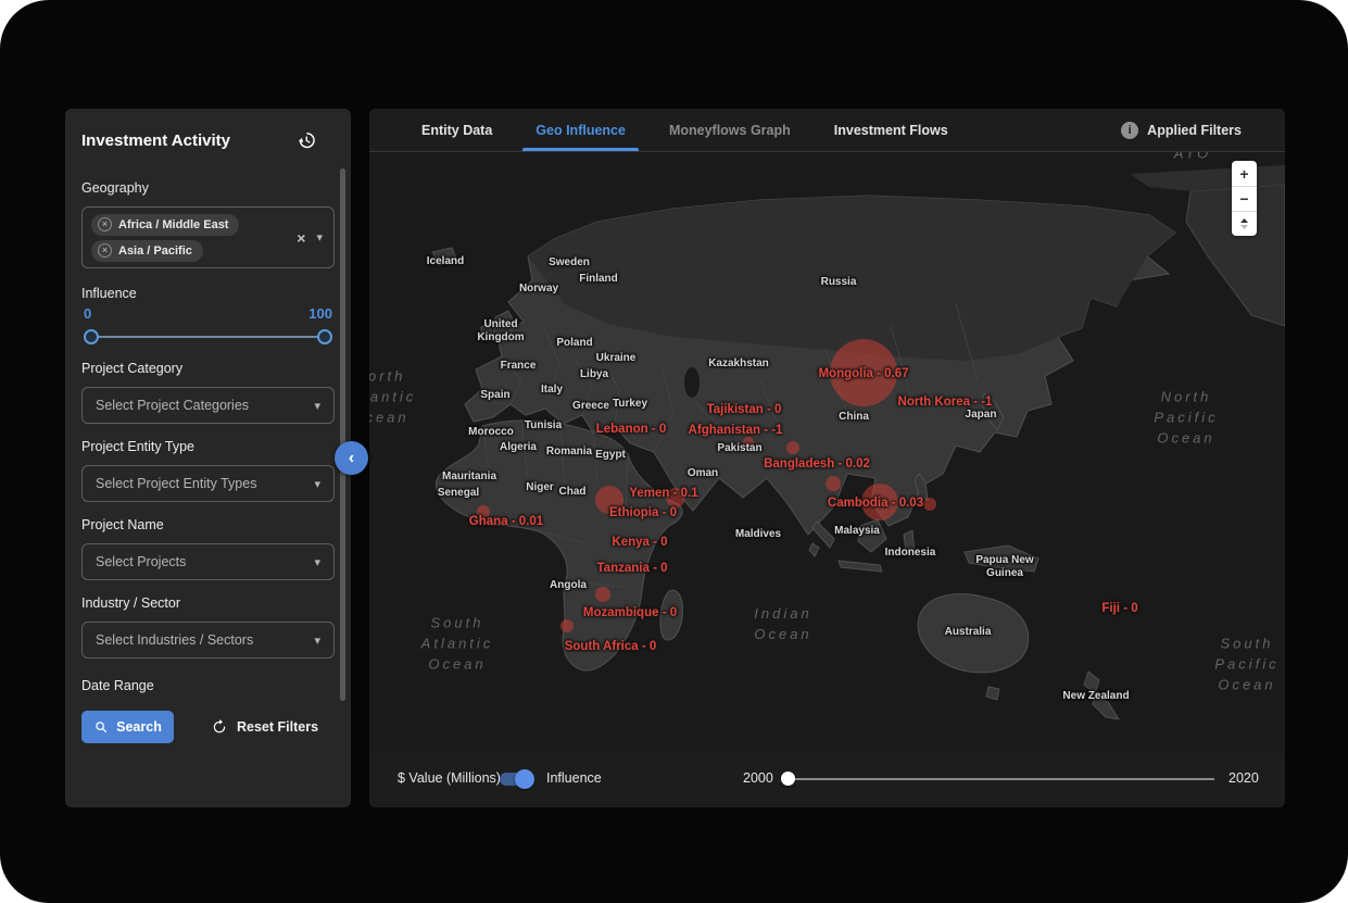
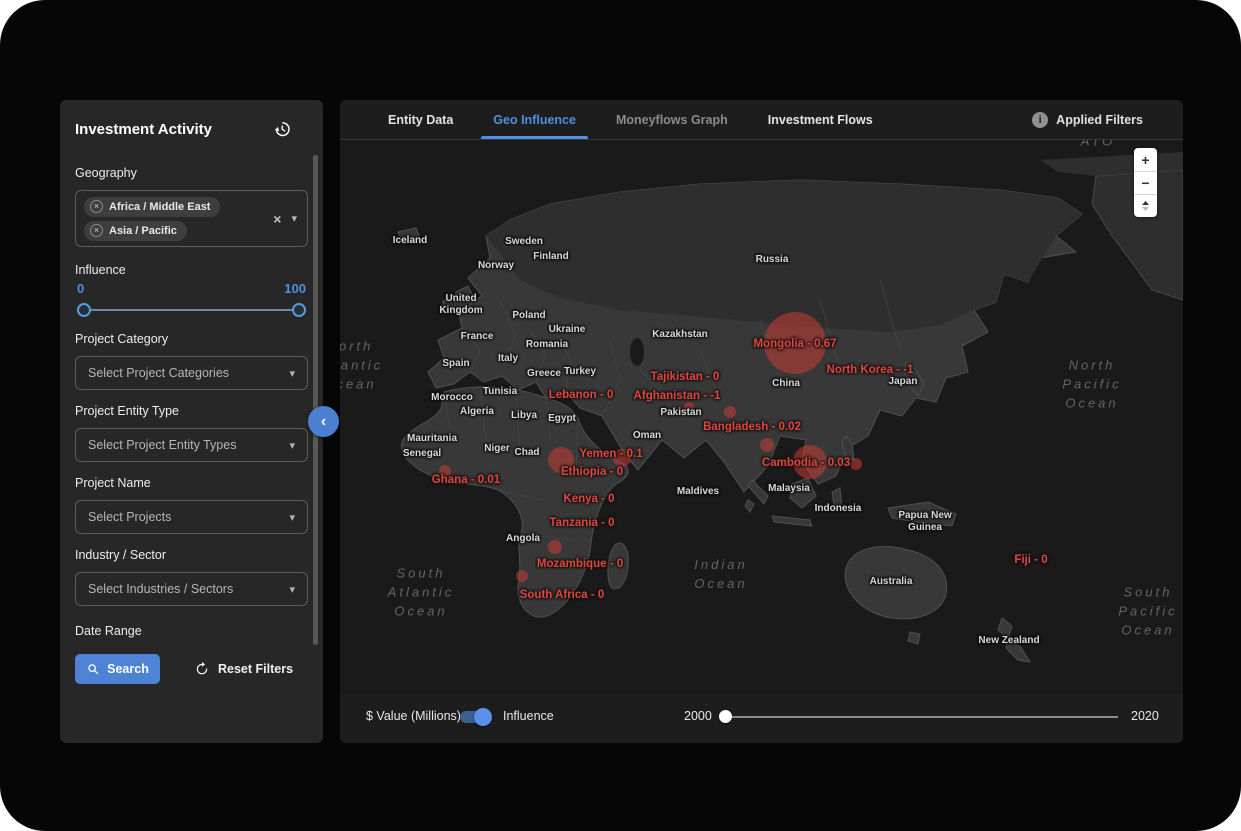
  Investment Activity
  Geography
  ×
  Africa / Middle East
  ×
  Asia / Pacific
  ×
  ▾
  Influence
  0
  100
  Project Category
  Select Project Categories
  ▾
  Project Entity Type
  Select Project Entity Types
  ▾
  Project Name
  Select Projects
  ▾
  Industry / Sector
  Select Industries / Sectors
  ▾
  Date Range
  Search
  Reset Filters
  ‹
  Entity Data
  Geo Influence
  Moneyflows Graph
  Investment Flows
  i
  Applied Filters
  Iceland
  Sweden
  Finland
  Norway
  United
  Kingdom
  Poland
  Ukraine
  France
- Libya
+ Romania
  Italy
  Spain
  Greece
  Turkey
  Russia
  Kazakhstan
  Morocco
  Tunisia
  Algeria
- Romania
+ Libya
  Egypt
  Mauritania
  Senegal
  Niger
  Chad
  Oman
  Pakistan
  China
  Japan
  Maldives
  Malaysia
  Indonesia
  Papua New
  Guinea
  Angola
  Australia
  New Zealand
  orth
  cean
  South
  Atlantic
  Ocean
  Indian
  Ocean
  North
  Pacific
  Ocean
  South
  Pacific
  Ocean
  ATO
  Mongolia - 0.67
  North Korea - -1
  Tajikistan - 0
  Afghanistan - -1
  Lebanon - 0
  Bangladesh - 0.02
  Yemen - 0.1
  Ethiopia - 0
  Cambodia - 0.03
  Ghana - 0.01
  Kenya - 0
  Tanzania - 0
  Mozambique - 0
  South Africa - 0
  Fiji - 0
  +
  −
  $ Value (Millions)
  Influence
  2000
  2020
